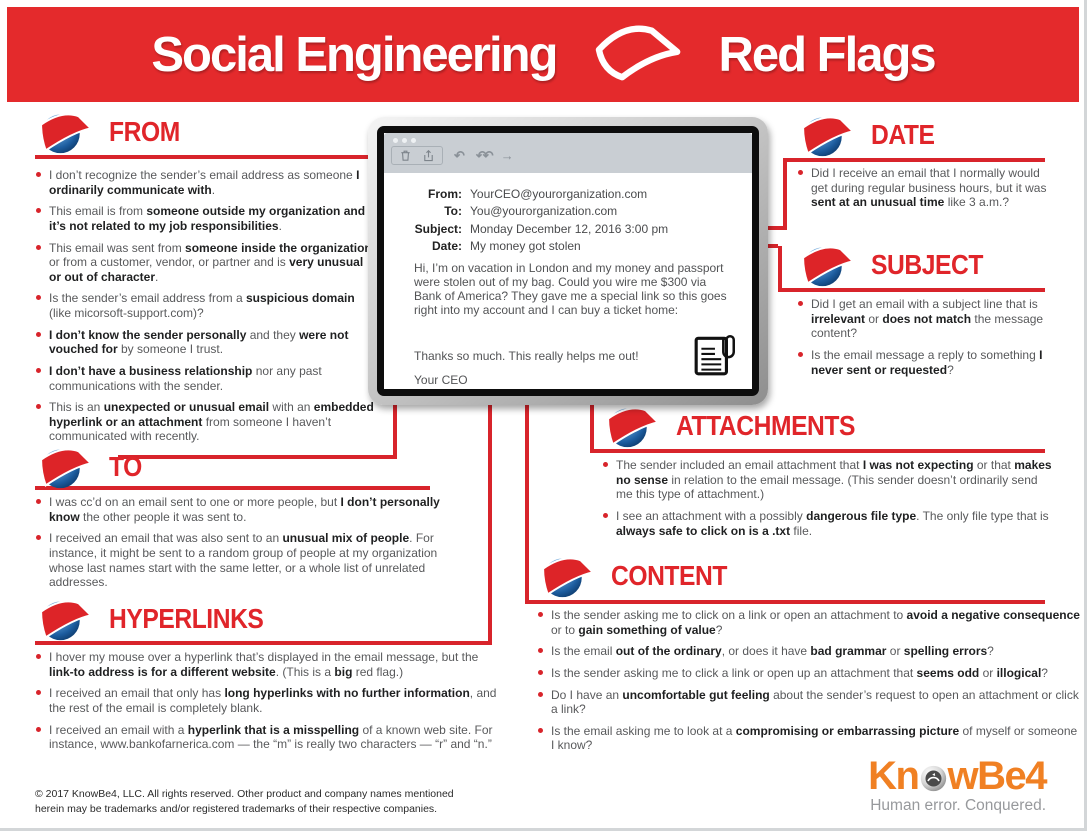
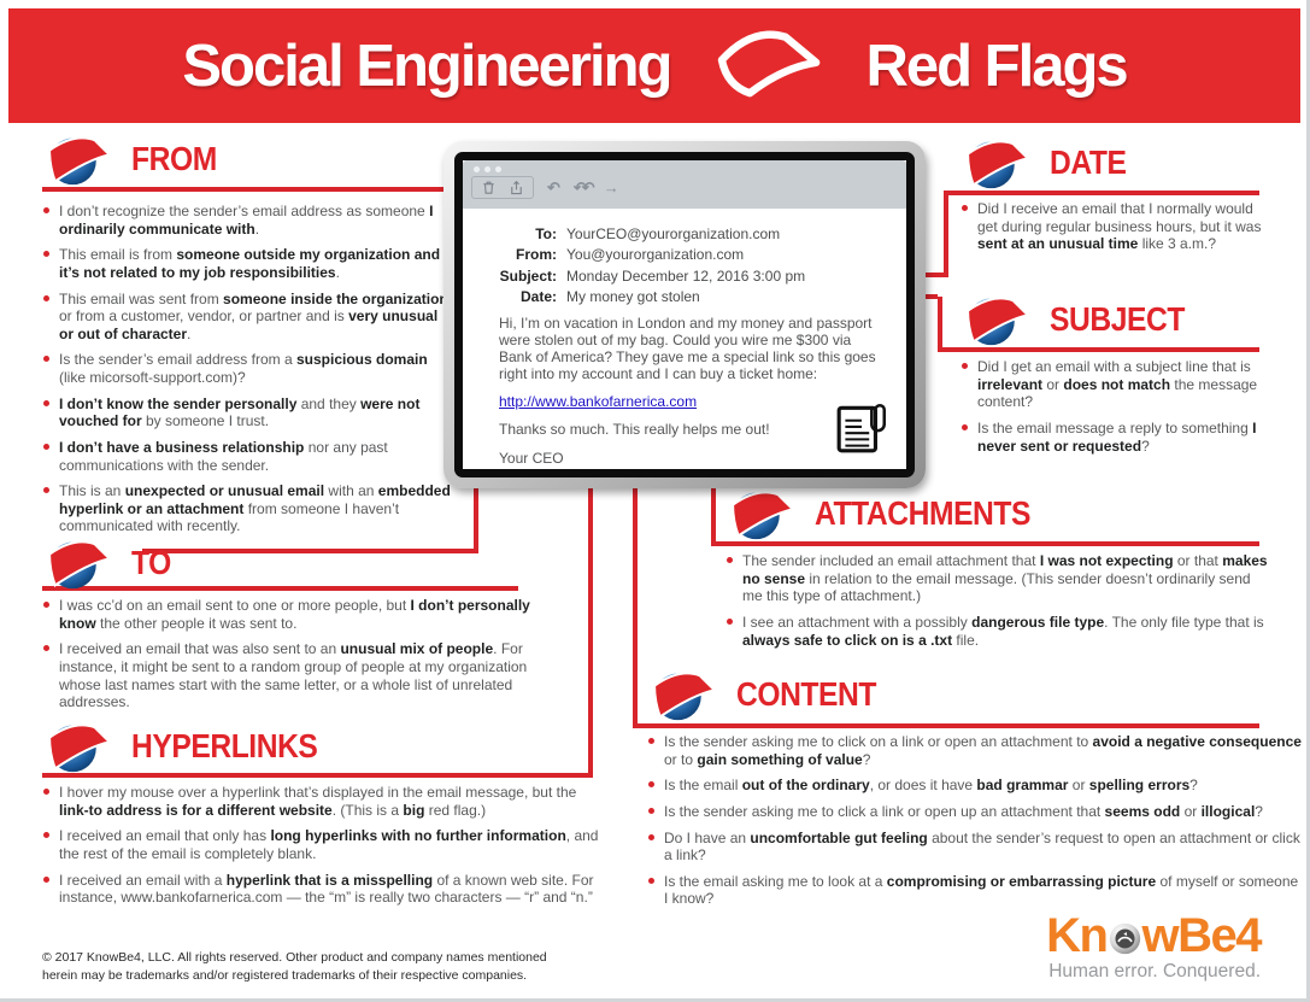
  Social Engineering
  Red Flags
  FROM
  I don’t recognize the sender’s email address as someone I ordinarily communicate with.
  This email is from someone outside my organization and it’s not related to my job responsibilities.
  This email was sent from someone inside the organizatio or from a customer, vendor, or partner and is very unusual or out of character.
  Is the sender’s email address from a suspicious domain (like micorsoft-support.com)?
  I don’t know the sender personally and they were not vouched for by someone I trust.
  I don’t have a business relationship nor any past communications with the sender.
  This is an unexpected or unusual email with an embedded hyperlink or an attachment from someone I haven’t communicated with recently.
  TO
  I was cc’d on an email sent to one or more people, but I don’t personally know the other people it was sent to.
  I received an email that was also sent to an unusual mix of people. For instance, it might be sent to a random group of people at my organization whose last names start with the same letter, or a whole list of unrelated addresses.
  HYPERLINKS
  I hover my mouse over a hyperlink that’s displayed in the email message, but the link-to address is for a different website. (This is a big red flag.)
  I received an email that only has long hyperlinks with no further information, and the rest of the email is completely blank.
  I received an email with a hyperlink that is a misspelling of a known web site. For instance, www.bankofarnerica.com — the “m” is really two characters — “r” and “n.”
  DATE
  Did I receive an email that I normally would get during regular business hours, but it was sent at an unusual time like 3 a.m.?
  SUBJECT
  Did I get an email with a subject line that is irrelevant or does not match the message content?
  Is the email message a reply to something I never sent or requested?
  ATTACHMENTS
  The sender included an email attachment that I was not expecting or that makes no sense in relation to the email message. (This sender doesn’t ordinarily send me this type of attachment.)
  I see an attachment with a possibly dangerous file type. The only file type that is always safe to click on is a .txt file.
  CONTENT
  Is the sender asking me to click on a link or open an attachment to avoid a negative consequence or to gain something of value?
  Is the email out of the ordinary, or does it have bad grammar or spelling errors?
  Is the sender asking me to click a link or open up an attachment that seems odd or illogical?
  Do I have an uncomfortable gut feeling about the sender’s request to open an attachment or click a link?
  Is the email asking me to look at a compromising or embarrassing picture of myself or someone I know?
  ↶
  ↶↶
  →
- From:
+ To:
  YourCEO@yourorganization.com
- To:
+ From:
  You@yourorganization.com
  Subject:
  Monday December 12, 2016 3:00 pm
  Date:
  My money got stolen
  Hi, I’m on vacation in London and my money and passport were stolen out of my bag. Could you wire me $300 via Bank of America? They gave me a special link so this goes right into my account and I can buy a ticket home:
+ http://www.bankofarnerica.com
  Thanks so much. This really helps me out!
  Your CEO
  © 2017 KnowBe4, LLC. All rights reserved. Other product and company names mentioned
  herein may be trademarks and/or registered trademarks of their respective companies.
  Kn
  wBe4
  Human error. Conquered.
